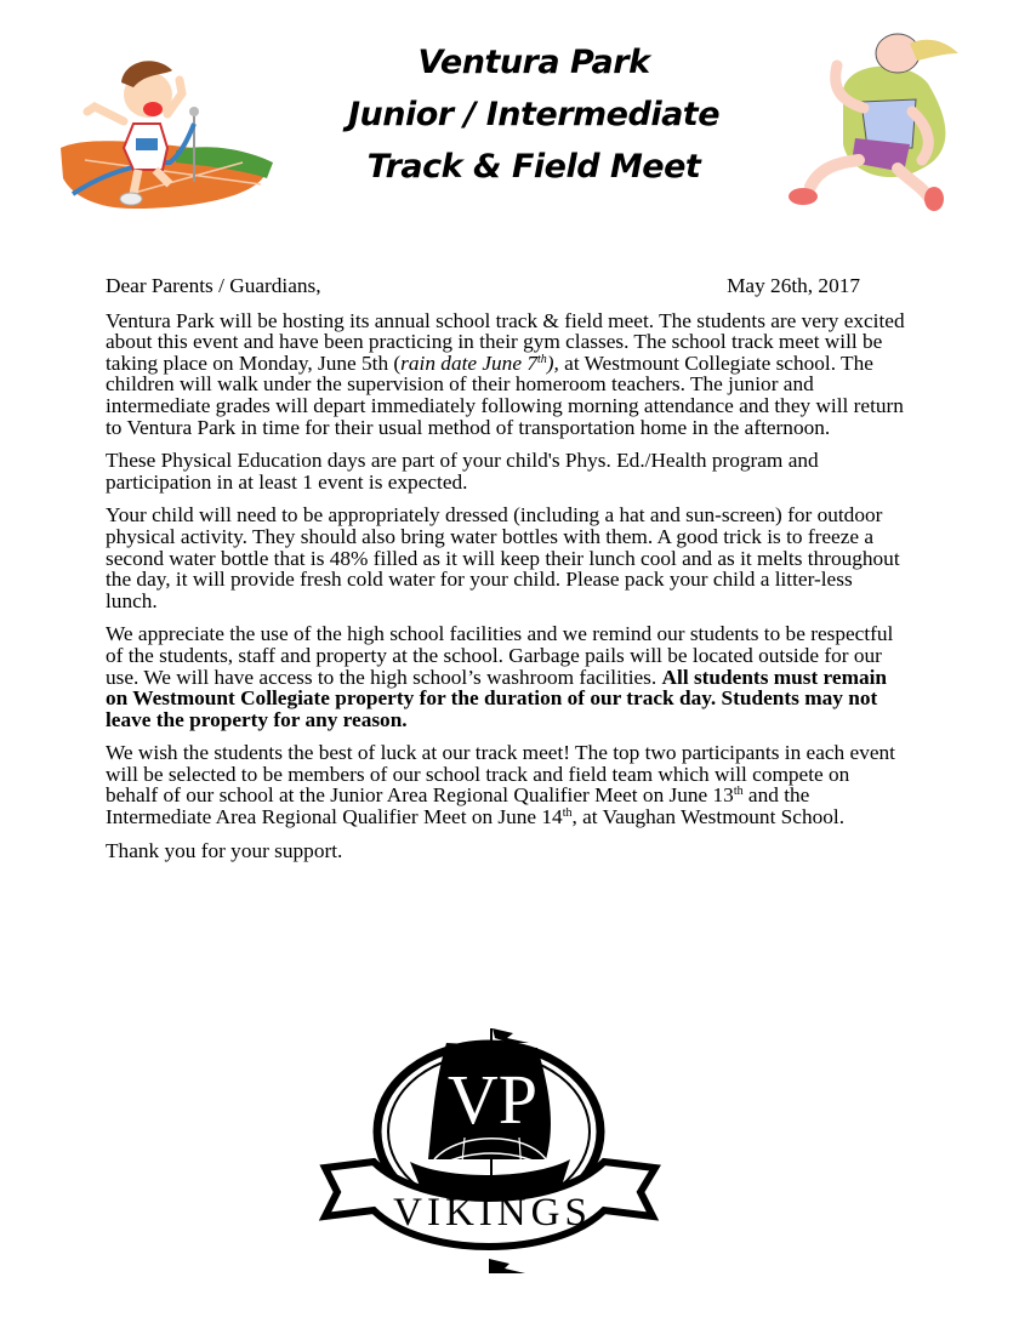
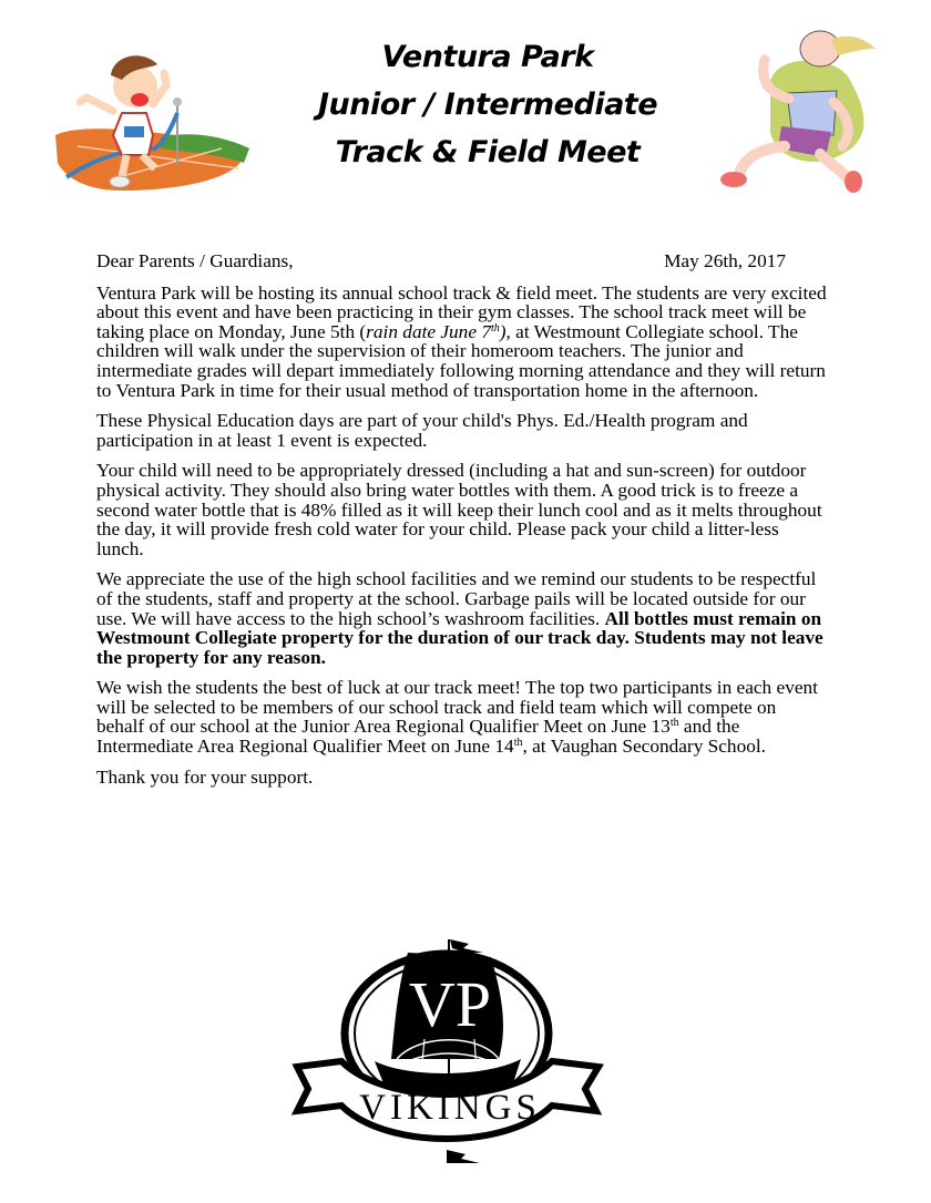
  Ventura Park
  Junior / Intermediate
  Track & Field Meet
  Dear Parents / Guardians,
  May 26th, 2017
  Ventura Park will be hosting its annual school track & field meet. The students are very excited about this event and have been practicing in their gym classes. The school track meet will be taking place on Monday, June 5th (rain date June 7th), at Westmount Collegiate school. The children will walk under the supervision of their homeroom teachers. The junior and intermediate grades will depart immediately following morning attendance and they will return to Ventura Park in time for their usual method of transportation home in the afternoon.
  These Physical Education days are part of your child's Phys. Ed./Health program and participation in at least 1 event is expected.
  Your child will need to be appropriately dressed (including a hat and sun-screen) for outdoor physical activity. They should also bring water bottles with them. A good trick is to freeze a second water bottle that is 48% filled as it will keep their lunch cool and as it melts throughout the day, it will provide fresh cold water for your child. Please pack your child a litter-less lunch.
- We appreciate the use of the high school facilities and we remind our students to be respectful of the students, staff and property at the school. Garbage pails will be located outside for our use. We will have access to the high school’s washroom facilities. All students must remain on Westmount Collegiate property for the duration of our track day. Students may not leave the property for any reason.
+ We appreciate the use of the high school facilities and we remind our students to be respectful of the students, staff and property at the school. Garbage pails will be located outside for our use. We will have access to the high school’s washroom facilities. All bottles must remain on Westmount Collegiate property for the duration of our track day. Students may not leave the property for any reason.
- We wish the students the best of luck at our track meet! The top two participants in each event will be selected to be members of our school track and field team which will compete on behalf of our school at the Junior Area Regional Qualifier Meet on June 13th and the Intermediate Area Regional Qualifier Meet on June 14th, at Vaughan Westmount School.
+ We wish the students the best of luck at our track meet! The top two participants in each event will be selected to be members of our school track and field team which will compete on behalf of our school at the Junior Area Regional Qualifier Meet on June 13th and the Intermediate Area Regional Qualifier Meet on June 14th, at Vaughan Secondary School.
  Thank you for your support.
  VP
  VIKINGS
